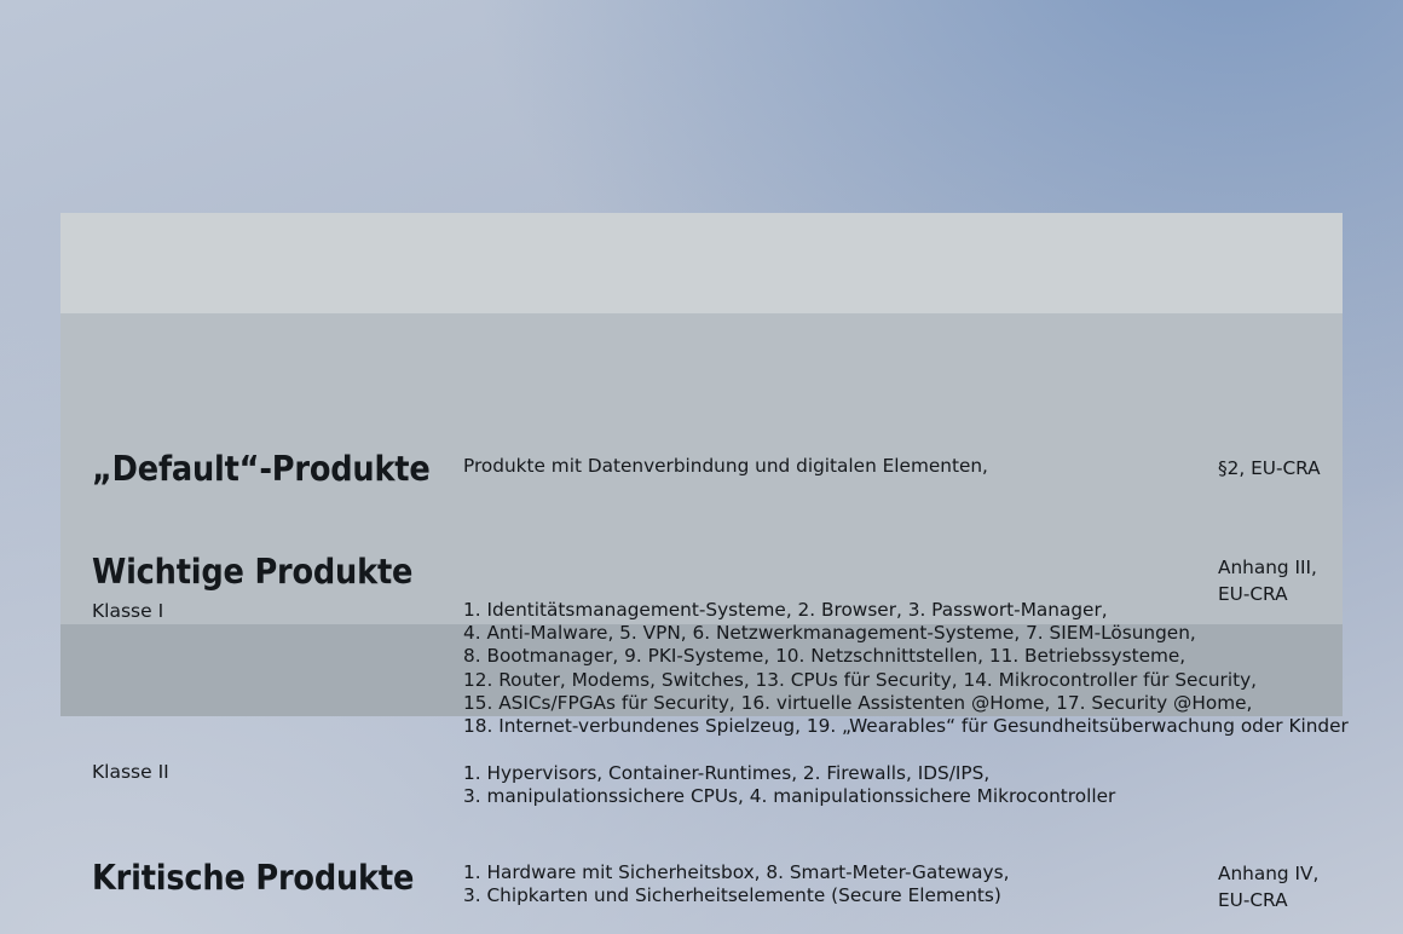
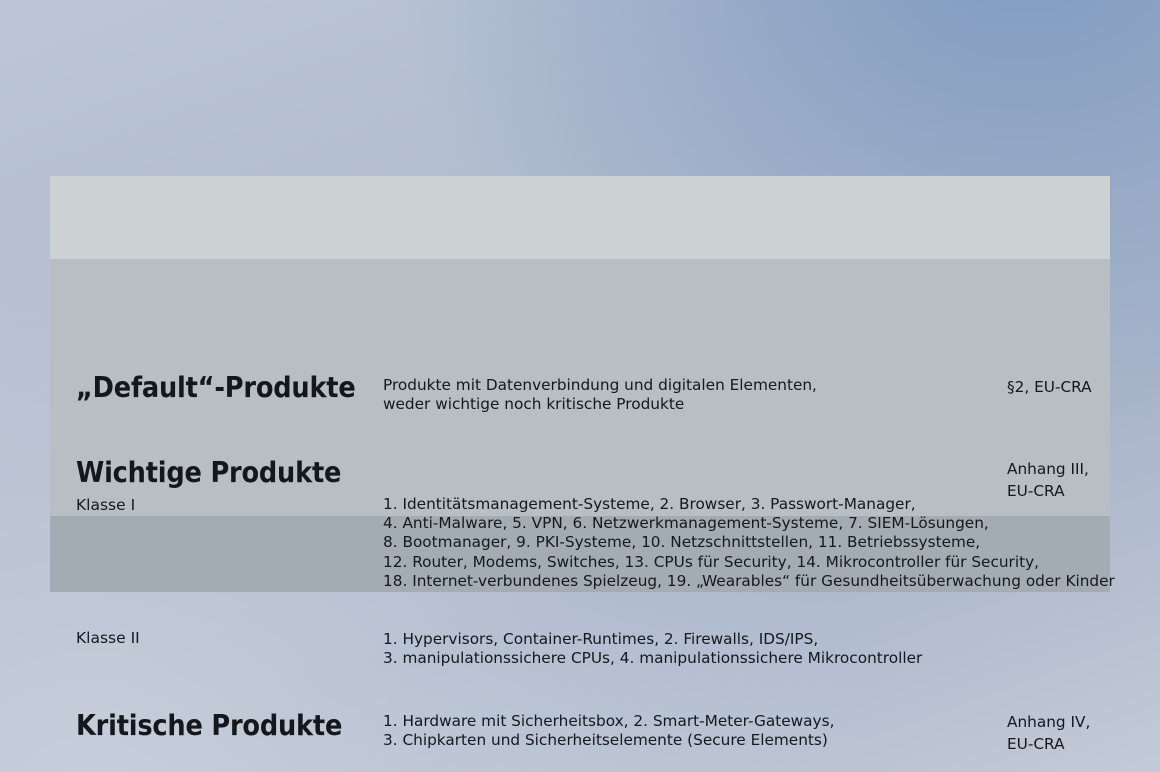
  „Default“-Produkte
  Produkte mit Datenverbindung und digitalen Elementen,
+ weder wichtige noch kritische Produkte
  §2, EU-CRA
  Wichtige Produkte
  Anhang III,
  EU-CRA
  Klasse I
  1. Identitätsmanagement-Systeme, 2. Browser, 3. Passwort-Manager,
  4. Anti-Malware, 5. VPN, 6. Netzwerkmanagement-Systeme, 7. SIEM-Lösungen,
  8. Bootmanager, 9. PKI-Systeme, 10. Netzschnittstellen, 11. Betriebssysteme,
  12. Router, Modems, Switches, 13. CPUs für Security, 14. Mikrocontroller für Security,
- 15. ASICs/FPGAs für Security, 16. virtuelle Assistenten @Home, 17. Security @Home,
  18. Internet-verbundenes Spielzeug, 19. „Wearables“ für Gesundheitsüberwachung oder Kinder
  Klasse II
  1. Hypervisors, Container-Runtimes, 2. Firewalls, IDS/IPS,
  3. manipulationssichere CPUs, 4. manipulationssichere Mikrocontroller
  Kritische Produkte
- 1. Hardware mit Sicherheitsbox, 8. Smart-Meter-Gateways,
+ 1. Hardware mit Sicherheitsbox, 2. Smart-Meter-Gateways,
  3. Chipkarten und Sicherheitselemente (Secure Elements)
  Anhang IV,
  EU-CRA
